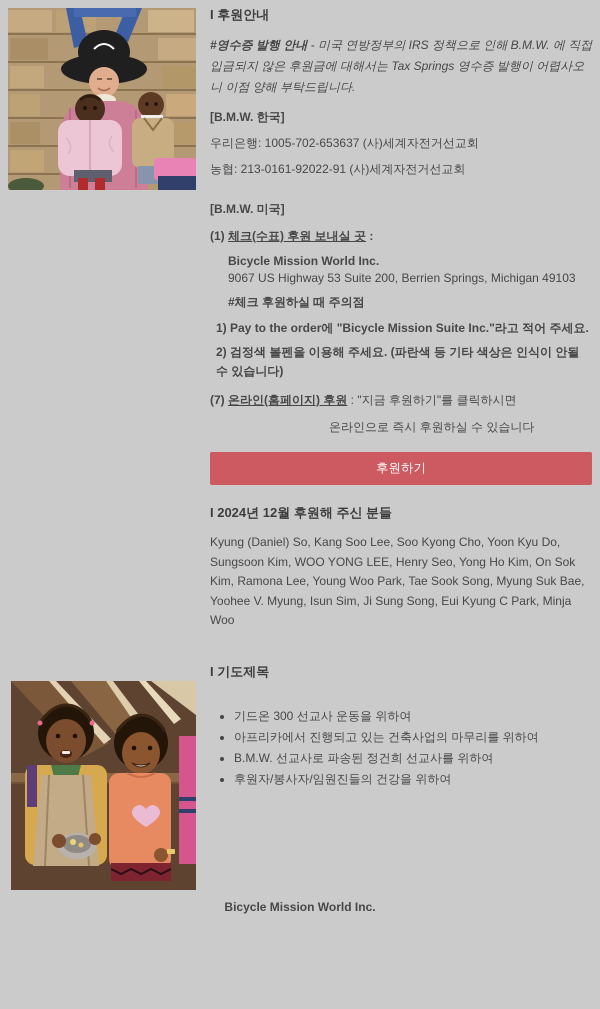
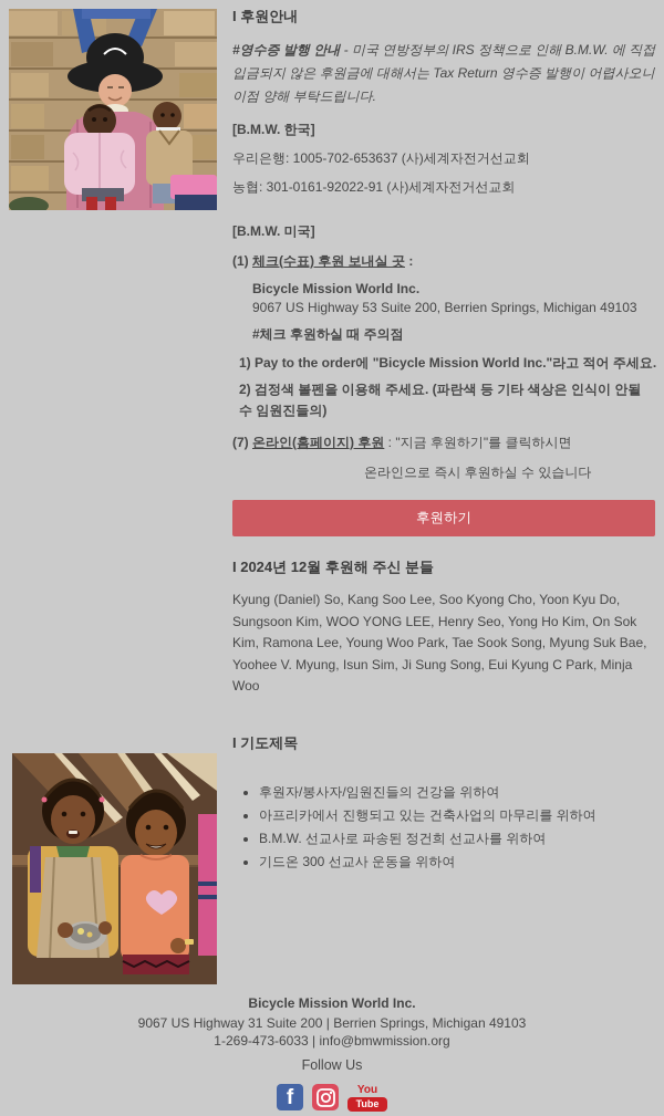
  I 후원안내
- #영수증 발행 안내 - 미국 연방정부의 IRS 정책으로 인해 B.M.W. 에 직접 입금되지 않은 후원금에 대해서는 Tax Springs 영수증 발행이 어렵사오니 이점 양해 부탁드립니다.
+ #영수증 발행 안내 - 미국 연방정부의 IRS 정책으로 인해 B.M.W. 에 직접 입금되지 않은 후원금에 대해서는 Tax Return 영수증 발행이 어렵사오니 이점 양해 부탁드립니다.
  [B.M.W. 한국]
  우리은행: 1005-702-653637 (사)세계자전거선교회
- 농협: 213-0161-92022-91 (사)세계자전거선교회
+ 농협: 301-0161-92022-91 (사)세계자전거선교회
  [B.M.W. 미국]
  (1) 체크(수표) 후원 보내실 곳 :
  Bicycle Mission World Inc.
  9067 US Highway 53 Suite 200, Berrien Springs, Michigan 49103
  #체크 후원하실 때 주의점
- 1) Pay to the order에 "Bicycle Mission Suite Inc."라고 적어 주세요.
+ 1) Pay to the order에 "Bicycle Mission World Inc."라고 적어 주세요.
- 2) 검정색 볼펜을 이용해 주세요. (파란색 등 기타 색상은 인식이 안될 수 있습니다)
+ 2) 검정색 볼펜을 이용해 주세요. (파란색 등 기타 색상은 인식이 안될 수 임원진들의)
  (7) 온라인(홈페이지) 후원 : "지금 후원하기"를 클릭하시면
  온라인으로 즉시 후원하실 수 있습니다
  후원하기
  I 2024년 12월 후원해 주신 분들
  Kyung (Daniel) So, Kang Soo Lee, Soo Kyong Cho, Yoon Kyu Do, Sungsoon Kim, WOO YONG LEE, Henry Seo, Yong Ho Kim, On Sok Kim, Ramona Lee, Young Woo Park, Tae Sook Song, Myung Suk Bae, Yoohee V. Myung, Isun Sim, Ji Sung Song, Eui Kyung C Park, Minja Woo
  I 기도제목
- 기드온 300 선교사 운동을 위하여
+ 후원자/봉사자/임원진들의 건강을 위하여
  아프리카에서 진행되고 있는 건축사업의 마무리를 위하여
  B.M.W. 선교사로 파송된 정건희 선교사를 위하여
- 후원자/봉사자/임원진들의 건강을 위하여
+ 기드온 300 선교사 운동을 위하여
  Bicycle Mission World Inc.
+ 9067 US Highway 31 Suite 200 | Berrien Springs, Michigan 49103
+ 1-269-473-6033 | info@bmwmission.org
+ Follow Us
+ f
+ You
+ Tube
